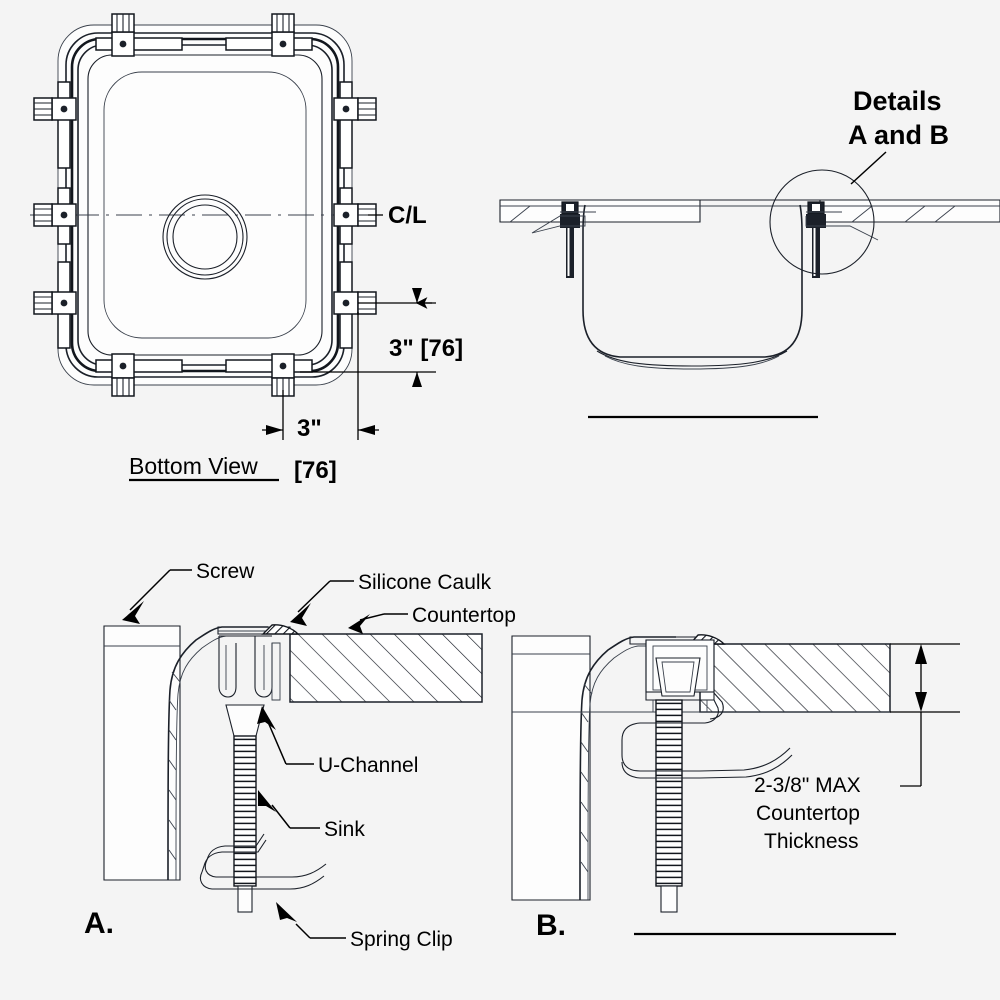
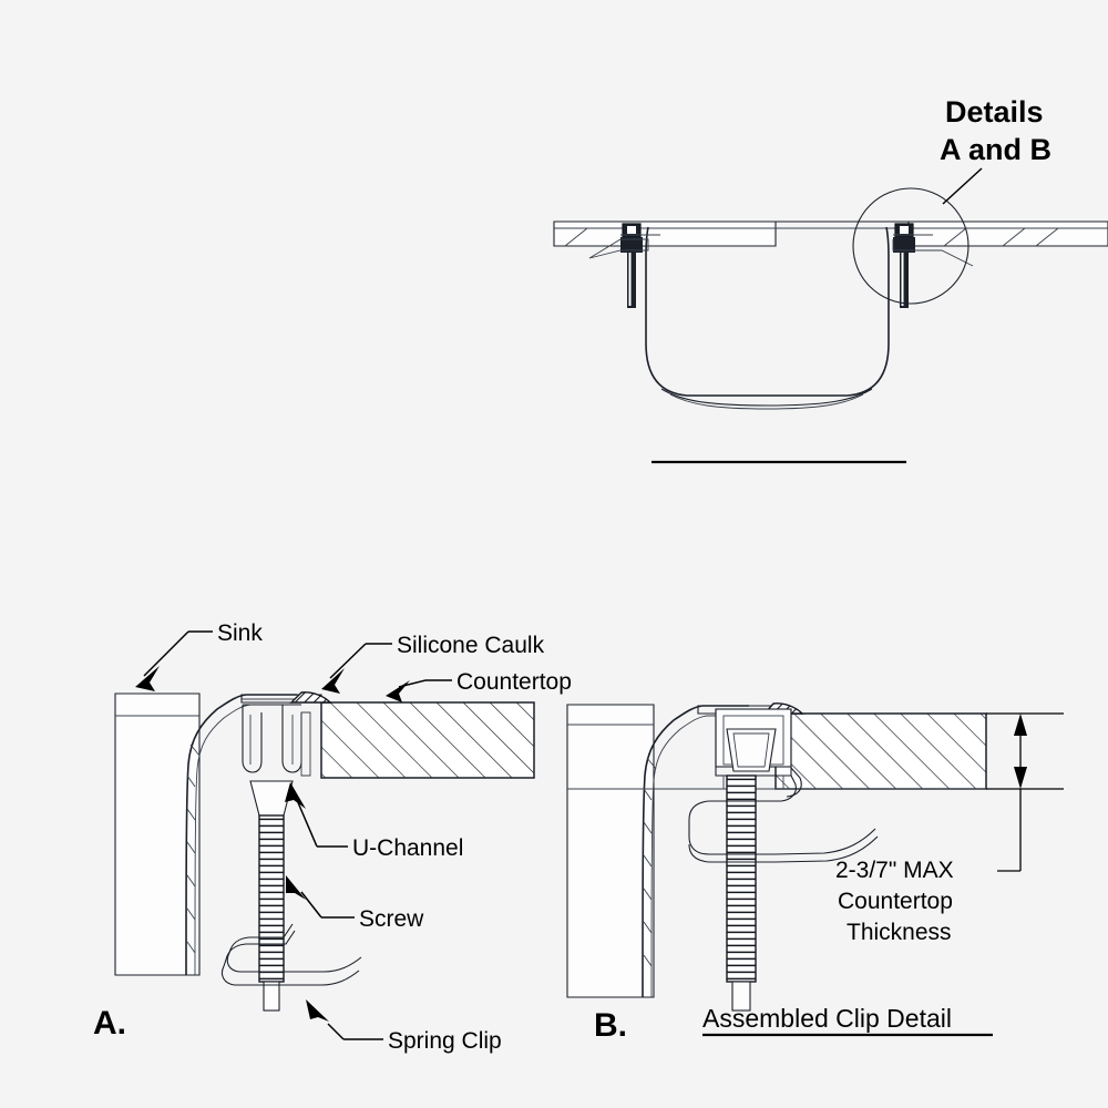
- C/L
- 3" [76]
- 3"
- [76]
- Bottom View
  Details
  A and B
- Screw
+ Sink
  Silicone Caulk
  Countertop
  U-Channel
- Sink
+ Screw
  Spring Clip
  A.
- 2-3/8" MAX
+ 2-3/7" MAX
  Countertop
  Thickness
  B.
+ Assembled Clip Detail
